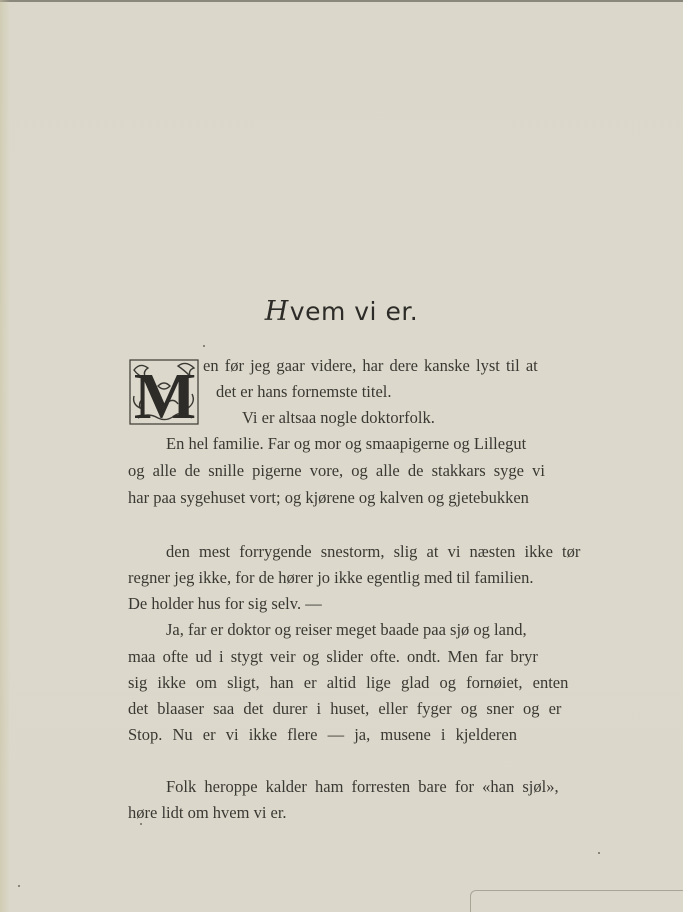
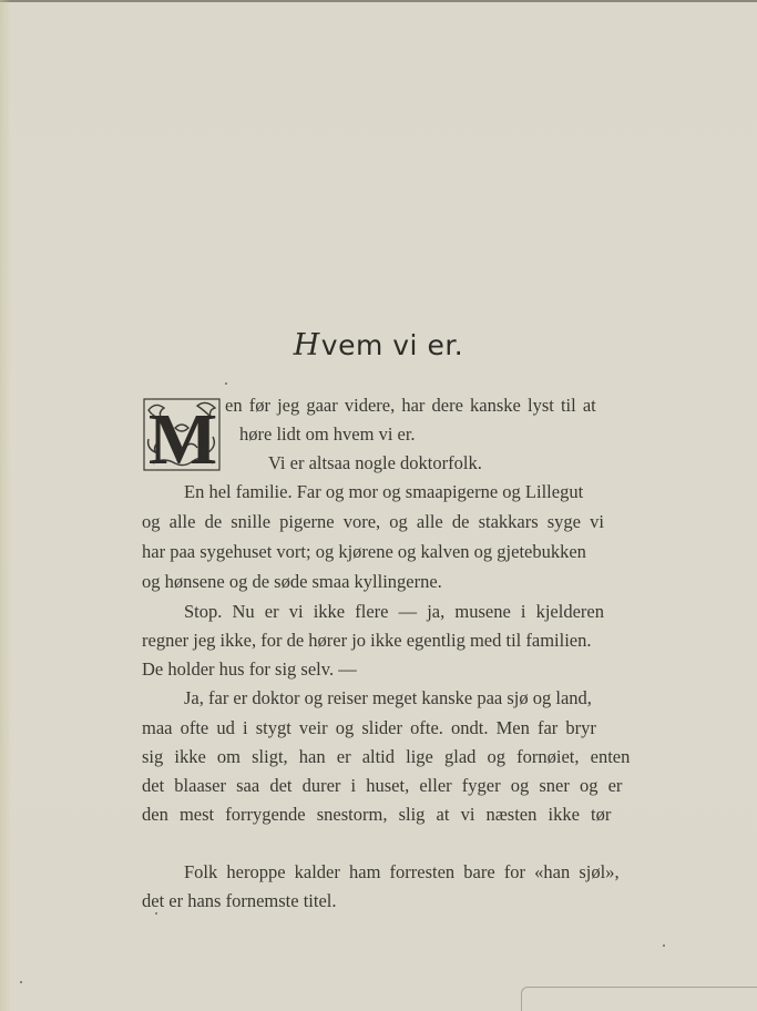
  Hvem vi er.
  M
  en før jeg gaar videre, har dere kanske lyst til at
- det er hans fornemste titel.
+ høre lidt om hvem vi er.
  Vi er altsaa nogle doktorfolk.
  En hel familie. Far og mor og smaapigerne og Lillegut
  og alle de snille pigerne vore, og alle de stakkars syge vi
  har paa sygehuset vort; og kjørene og kalven og gjetebukken
+ og hønsene og de søde smaa kyllingerne.
- den mest forrygende snestorm, slig at vi næsten ikke tør
+ Stop. Nu er vi ikke flere — ja, musene i kjelderen
  regner jeg ikke, for de hører jo ikke egentlig med til familien.
  De holder hus for sig selv. —
- Ja, far er doktor og reiser meget baade paa sjø og land,
+ Ja, far er doktor og reiser meget kanske paa sjø og land,
  maa ofte ud i stygt veir og slider ofte. ondt. Men far bryr
  sig ikke om sligt, han er altid lige glad og fornøiet, enten
  det blaaser saa det durer i huset, eller fyger og sner og er
- Stop. Nu er vi ikke flere — ja, musene i kjelderen
+ den mest forrygende snestorm, slig at vi næsten ikke tør
  Folk heroppe kalder ham forresten bare for «han sjøl»,
- høre lidt om hvem vi er.
+ det er hans fornemste titel.
